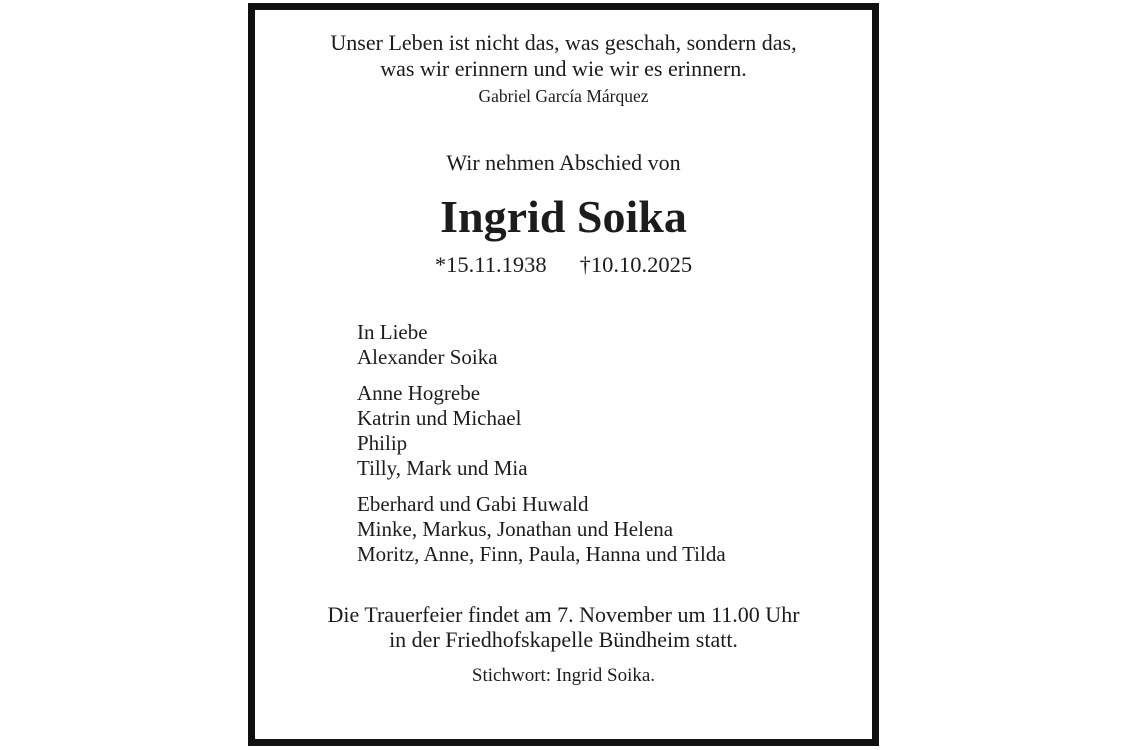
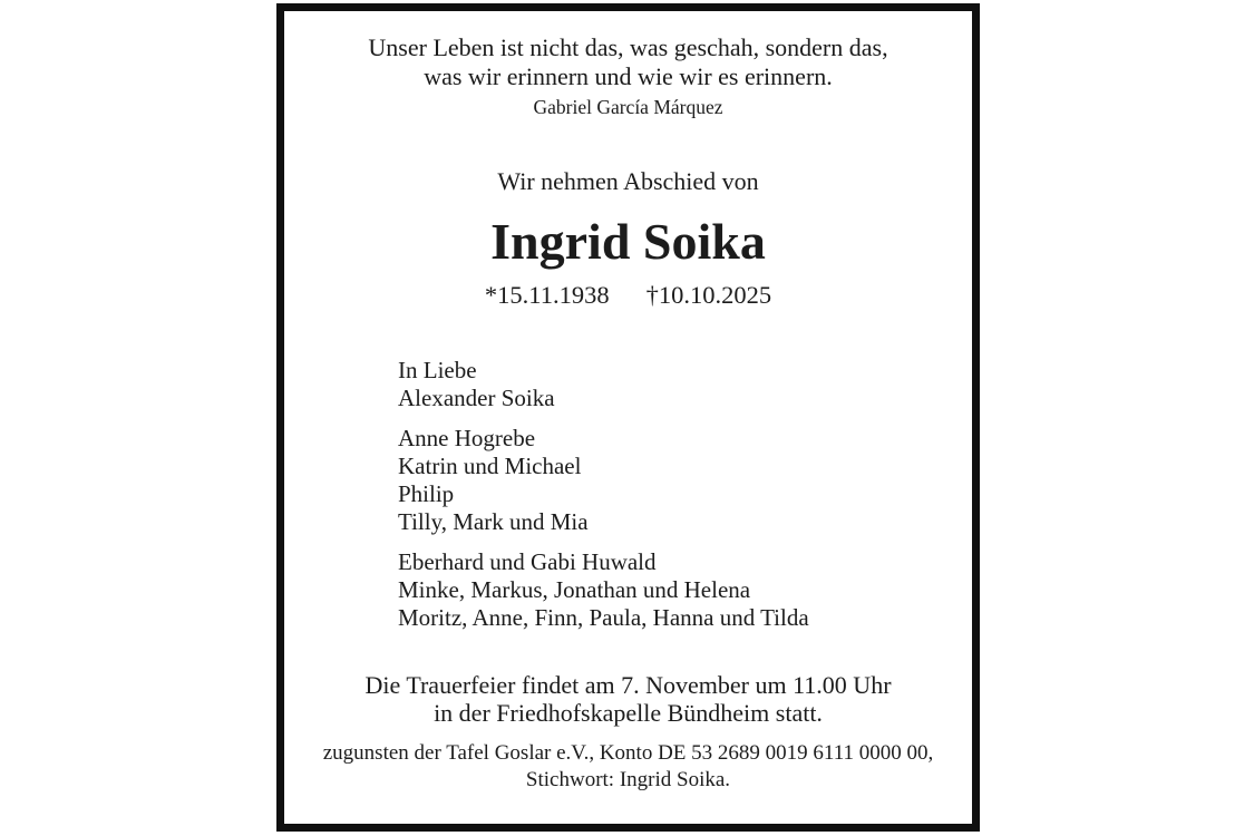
  Unser Leben ist nicht das, was geschah, sondern das,
  was wir erinnern und wie wir es erinnern.
  Gabriel García Márquez
  Wir nehmen Abschied von
  Ingrid Soika
  *15.11.1938 †10.10.2025
  In Liebe
  Alexander Soika
  Anne Hogrebe
  Katrin und Michael
  Philip
  Tilly, Mark und Mia
  Eberhard und Gabi Huwald
  Minke, Markus, Jonathan und Helena
  Moritz, Anne, Finn, Paula, Hanna und Tilda
  Die Trauerfeier findet am 7. November um 11.00 Uhr
  in der Friedhofskapelle Bündheim statt.
+ zugunsten der Tafel Goslar e.V., Konto DE 53 2689 0019 6111 0000 00,
  Stichwort: Ingrid Soika.
